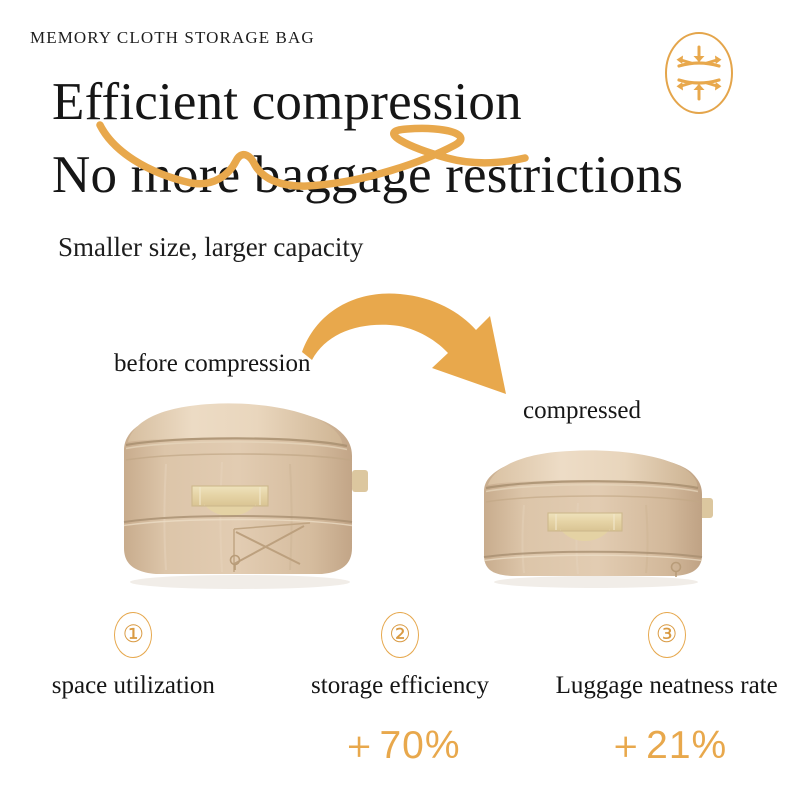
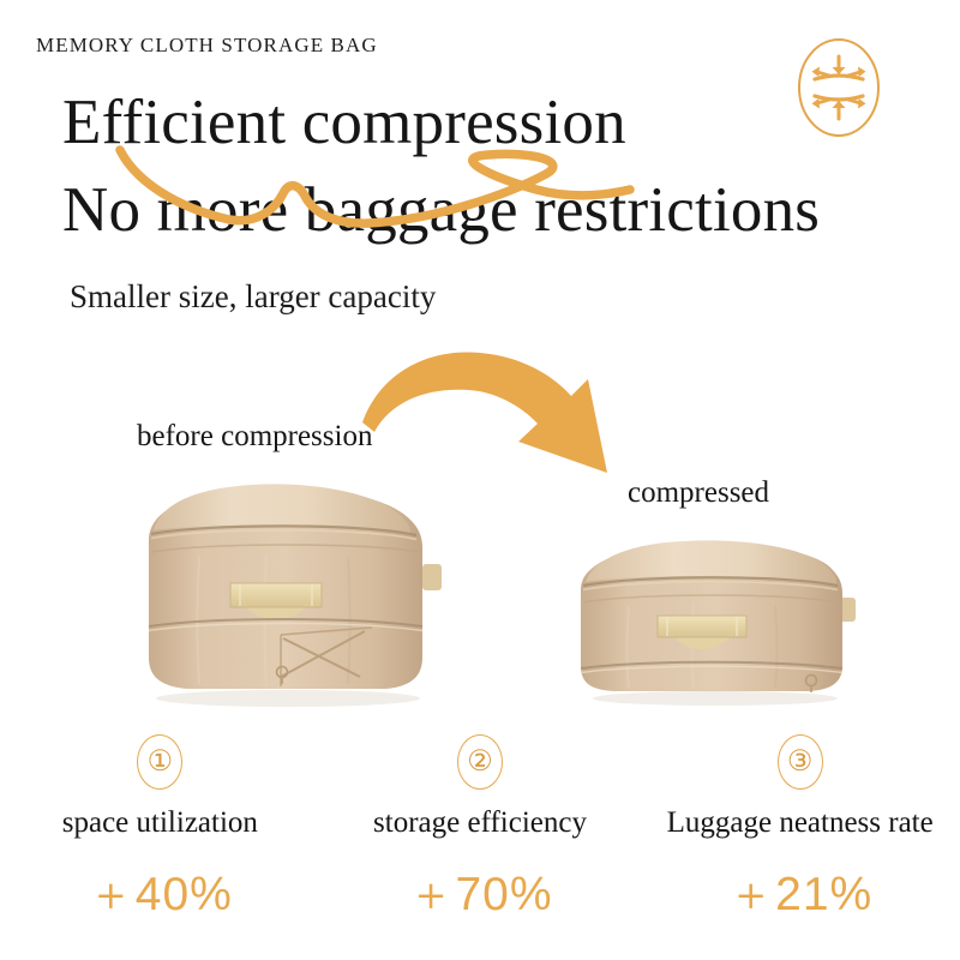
  MEMORY CLOTH STORAGE BAG
  Efficient compression
  No moraggge restrictions
  Smaller size, larger capacity
  before compression
  compressed
  ①
  space utilization
+ ＋40%
  ②
  storage efficiency
  ＋70%
  ③
  Luggage neatness rate
  ＋21%
